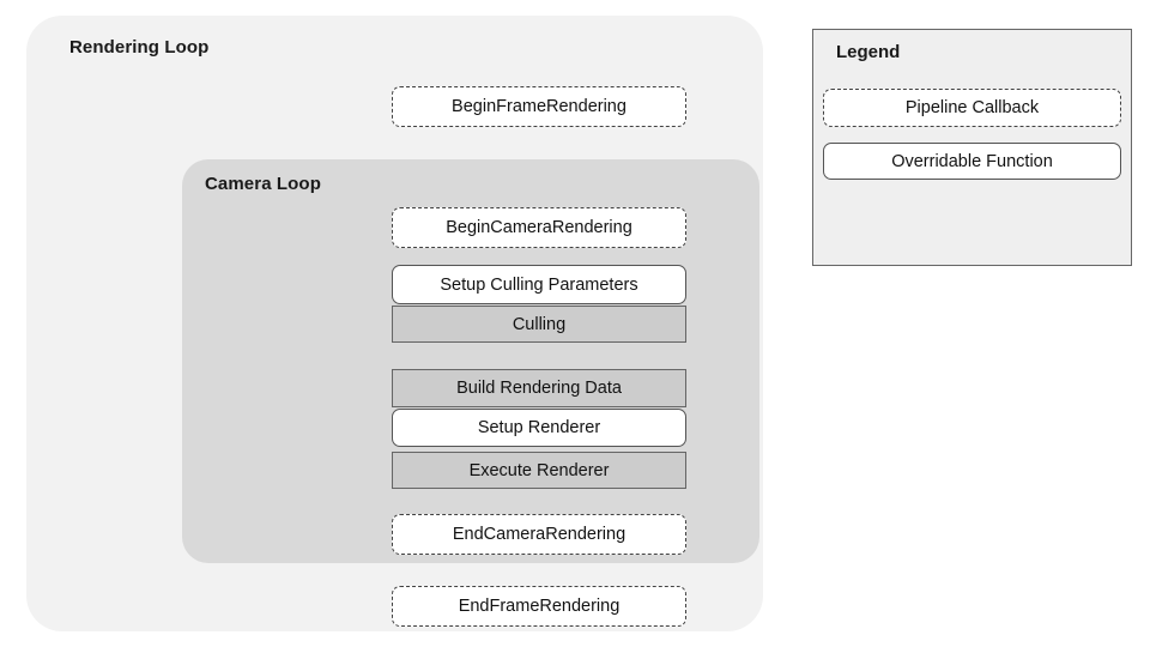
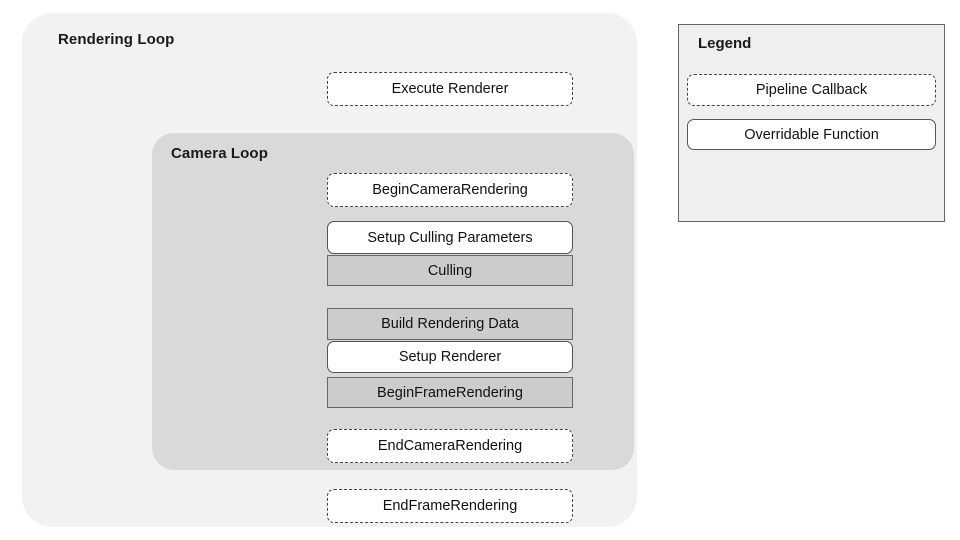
  Rendering Loop
  Camera Loop
- BeginFrameRendering
+ Execute Renderer
  BeginCameraRendering
  Setup Culling Parameters
  Culling
  Build Rendering Data
  Setup Renderer
- Execute Renderer
+ BeginFrameRendering
  EndCameraRendering
  EndFrameRendering
  Legend
  Pipeline Callback
  Overridable Function
